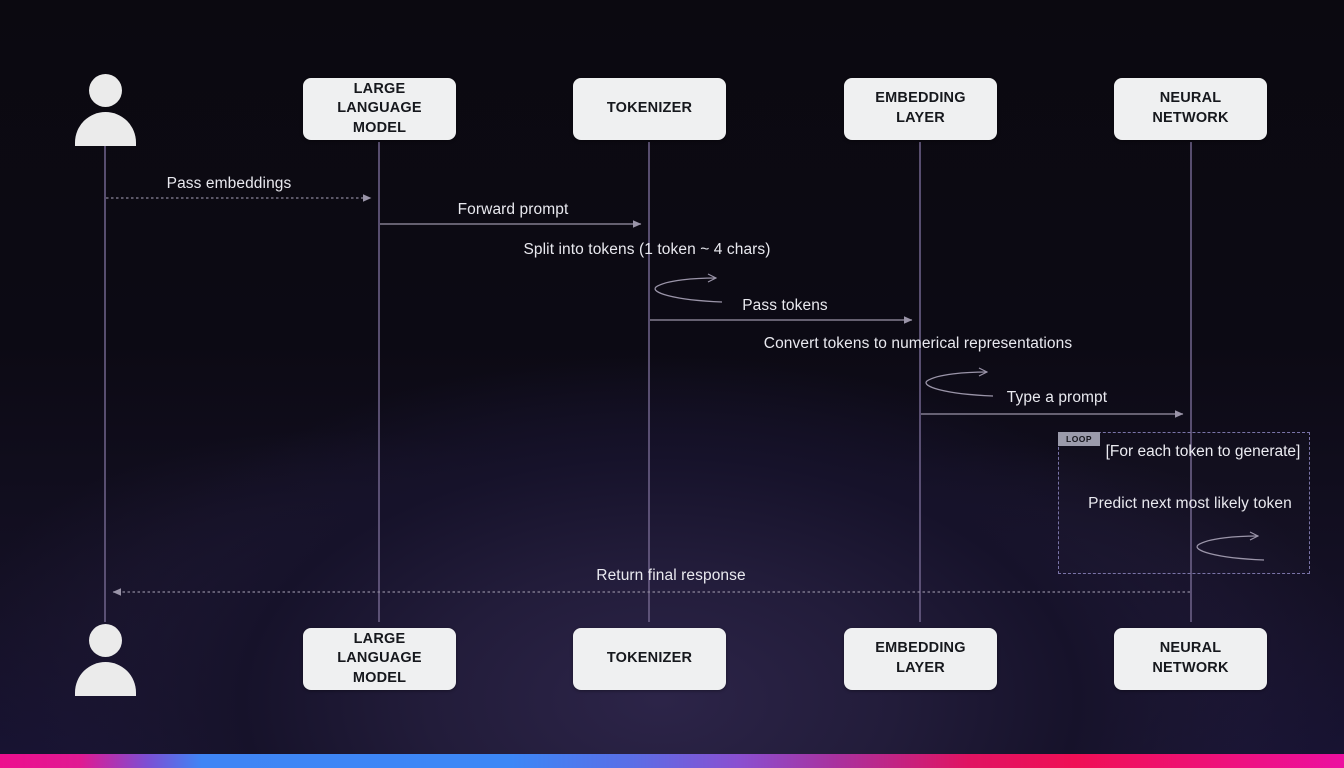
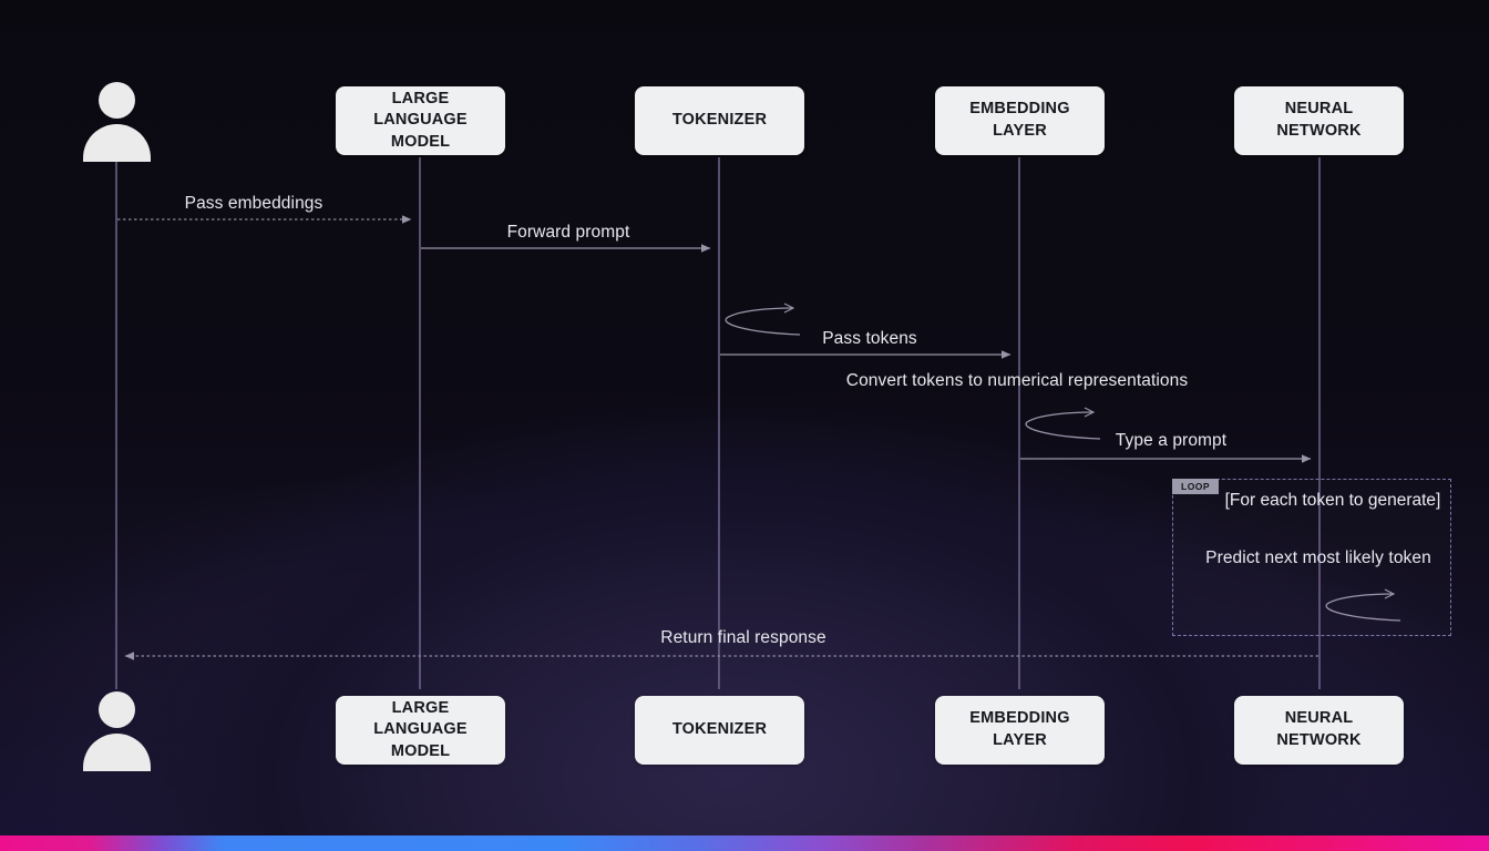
  LARGE LANGUAGE MODEL
  TOKENIZER
  EMBEDDING LAYER
  NEURAL NETWORK
  LOOP
  [For each token to generate]
  Pass embeddings
  Forward prompt
- Split into tokens (1 token ~ 4 chars)
  Pass tokens
  Convert tokens to numerical representations
  Type a prompt
  Predict next most likely token
  Return final response
  LARGE LANGUAGE MODEL
  TOKENIZER
  EMBEDDING LAYER
  NEURAL NETWORK
